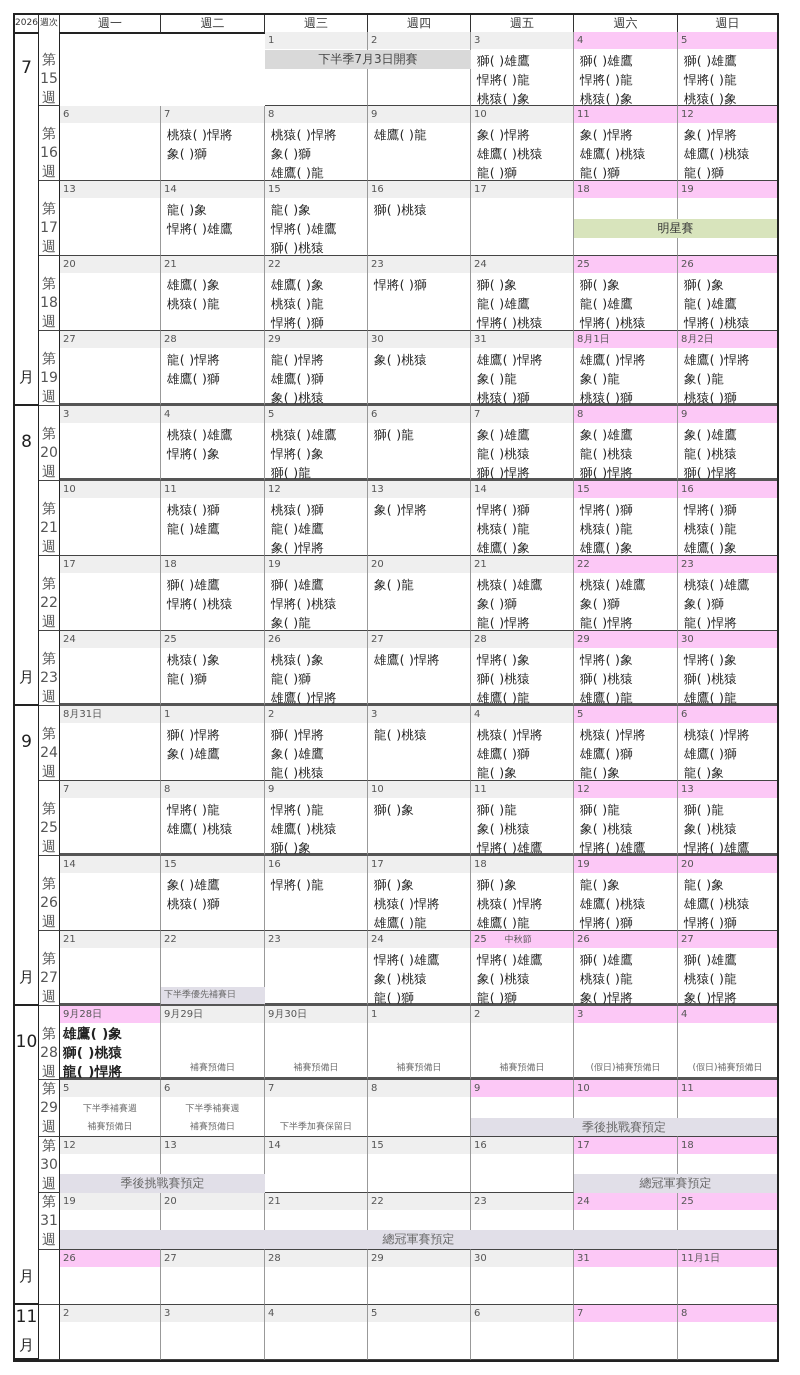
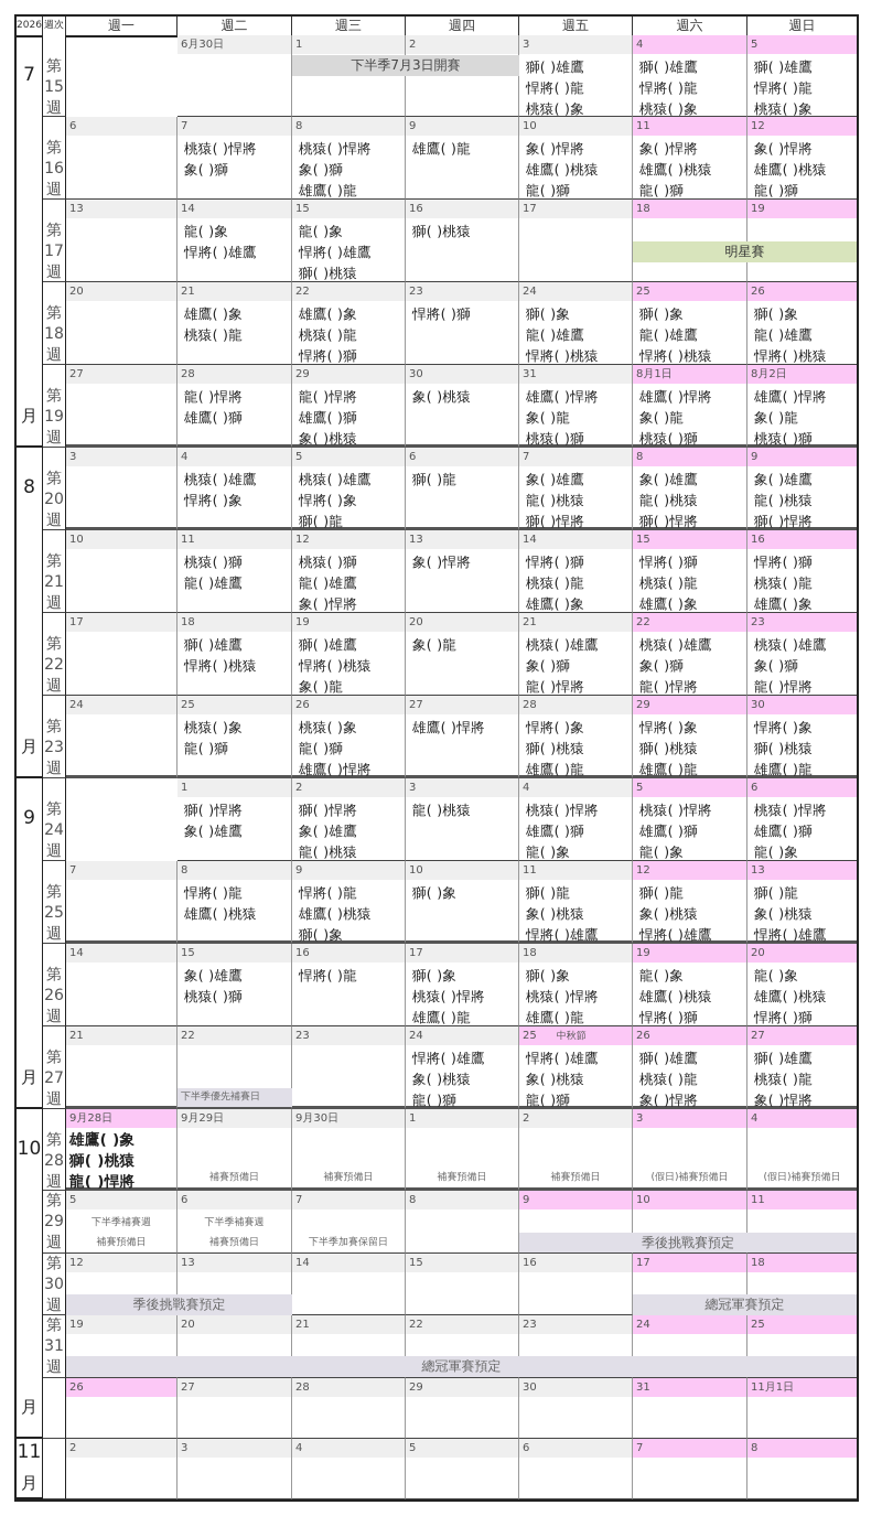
  2026
  週次
  週一
  週二
  週三
  週四
  週五
  週六
  週日
  7
  月
  8
  月
  9
  月
  10
  月
  11
  月
  第
  15
  週
+ 6月30日
  1
  2
  3
  獅( )雄鷹
  悍將( )龍
  桃猿( )象
  4
  獅( )雄鷹
  悍將( )龍
  桃猿( )象
  5
  獅( )雄鷹
  悍將( )龍
  桃猿( )象
  第
  16
  週
  6
  7
  桃猿( )悍將
  象( )獅
  8
  桃猿( )悍將
  象( )獅
  雄鷹( )龍
  9
  雄鷹( )龍
  10
  象( )悍將
  雄鷹( )桃猿
  龍( )獅
  11
  象( )悍將
  雄鷹( )桃猿
  龍( )獅
  12
  象( )悍將
  雄鷹( )桃猿
  龍( )獅
  第
  17
  週
  13
  14
  龍( )象
  悍將( )雄鷹
  15
  龍( )象
  悍將( )雄鷹
  獅( )桃猿
  16
  獅( )桃猿
  17
  18
  19
  第
  18
  週
  20
  21
  雄鷹( )象
  桃猿( )龍
  22
  雄鷹( )象
  桃猿( )龍
  悍將( )獅
  23
  悍將( )獅
  24
  獅( )象
  龍( )雄鷹
  悍將( )桃猿
  25
  獅( )象
  龍( )雄鷹
  悍將( )桃猿
  26
  獅( )象
  龍( )雄鷹
  悍將( )桃猿
  第
  19
  週
  27
  28
  龍( )悍將
  雄鷹( )獅
  29
  龍( )悍將
  雄鷹( )獅
  象( )桃猿
  30
  象( )桃猿
  31
  雄鷹( )悍將
  象( )龍
  桃猿( )獅
  8月1日
  雄鷹( )悍將
  象( )龍
  桃猿( )獅
  8月2日
  雄鷹( )悍將
  象( )龍
  桃猿( )獅
  第
  20
  週
  3
  4
  桃猿( )雄鷹
  悍將( )象
  5
  桃猿( )雄鷹
  悍將( )象
  獅( )龍
  6
  獅( )龍
  7
  象( )雄鷹
  龍( )桃猿
  獅( )悍將
  8
  象( )雄鷹
  龍( )桃猿
  獅( )悍將
  9
  象( )雄鷹
  龍( )桃猿
  獅( )悍將
  第
  21
  週
  10
  11
  桃猿( )獅
  龍( )雄鷹
  12
  桃猿( )獅
  龍( )雄鷹
  象( )悍將
  13
  象( )悍將
  14
  悍將( )獅
  桃猿( )龍
  雄鷹( )象
  15
  悍將( )獅
  桃猿( )龍
  雄鷹( )象
  16
  悍將( )獅
  桃猿( )龍
  雄鷹( )象
  第
  22
  週
  17
  18
  獅( )雄鷹
  悍將( )桃猿
  19
  獅( )雄鷹
  悍將( )桃猿
  象( )龍
  20
  象( )龍
  21
  桃猿( )雄鷹
  象( )獅
  龍( )悍將
  22
  桃猿( )雄鷹
  象( )獅
  龍( )悍將
  23
  桃猿( )雄鷹
  象( )獅
  龍( )悍將
  第
  23
  週
  24
  25
  桃猿( )象
  龍( )獅
  26
  桃猿( )象
  龍( )獅
  雄鷹( )悍將
  27
  雄鷹( )悍將
  28
  悍將( )象
  獅( )桃猿
  雄鷹( )龍
  29
  悍將( )象
  獅( )桃猿
  雄鷹( )龍
  30
  悍將( )象
  獅( )桃猿
  雄鷹( )龍
  第
  24
  週
- 8月31日
  1
  獅( )悍將
  象( )雄鷹
  2
  獅( )悍將
  象( )雄鷹
  龍( )桃猿
  3
  龍( )桃猿
  4
  桃猿( )悍將
  雄鷹( )獅
  龍( )象
  5
  桃猿( )悍將
  雄鷹( )獅
  龍( )象
  6
  桃猿( )悍將
  雄鷹( )獅
  龍( )象
  第
  25
  週
  7
  8
  悍將( )龍
  雄鷹( )桃猿
  9
  悍將( )龍
  雄鷹( )桃猿
  獅( )象
  10
  獅( )象
  11
  獅( )龍
  象( )桃猿
  悍將( )雄鷹
  12
  獅( )龍
  象( )桃猿
  悍將( )雄鷹
  13
  獅( )龍
  象( )桃猿
  悍將( )雄鷹
  第
  26
  週
  14
  15
  象( )雄鷹
  桃猿( )獅
  16
  悍將( )龍
  17
  獅( )象
  桃猿( )悍將
  雄鷹( )龍
  18
  獅( )象
  桃猿( )悍將
  雄鷹( )龍
  19
  龍( )象
  雄鷹( )桃猿
  悍將( )獅
  20
  龍( )象
  雄鷹( )桃猿
  悍將( )獅
  第
  27
  週
  21
  22
  23
  24
  悍將( )雄鷹
  象( )桃猿
  龍( )獅
  25 中秋節
  悍將( )雄鷹
  象( )桃猿
  龍( )獅
  26
  獅( )雄鷹
  桃猿( )龍
  象( )悍將
  27
  獅( )雄鷹
  桃猿( )龍
  象( )悍將
  第
  28
  週
  9月28日
  雄鷹( )象
  獅( )桃猿
  龍( )悍將
  9月29日
  補賽預備日
  9月30日
  補賽預備日
  1
  補賽預備日
  2
  補賽預備日
  3
  (假日)補賽預備日
  4
  (假日)補賽預備日
  第
  29
  週
  5
  下半季補賽週
  補賽預備日
  6
  下半季補賽週
  補賽預備日
  7
  下半季加賽保留日
  8
  9
  10
  11
  第
  30
  週
  12
  13
  14
  15
  16
  17
  18
  第
  31
  週
  19
  20
  21
  22
  23
  24
  25
  26
  27
  28
  29
  30
  31
  11月1日
  2
  3
  4
  5
  6
  7
  8
  下半季7月3日開賽
  明星賽
  下半季優先補賽日
  季後挑戰賽預定
  季後挑戰賽預定
  總冠軍賽預定
  總冠軍賽預定
